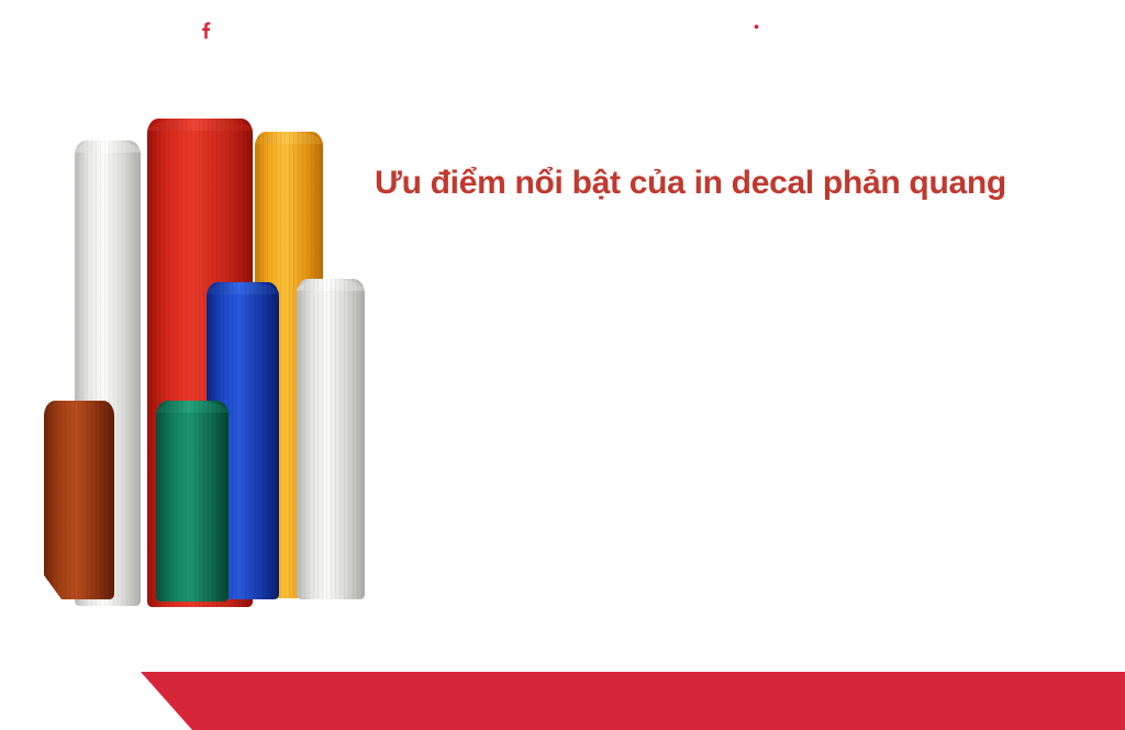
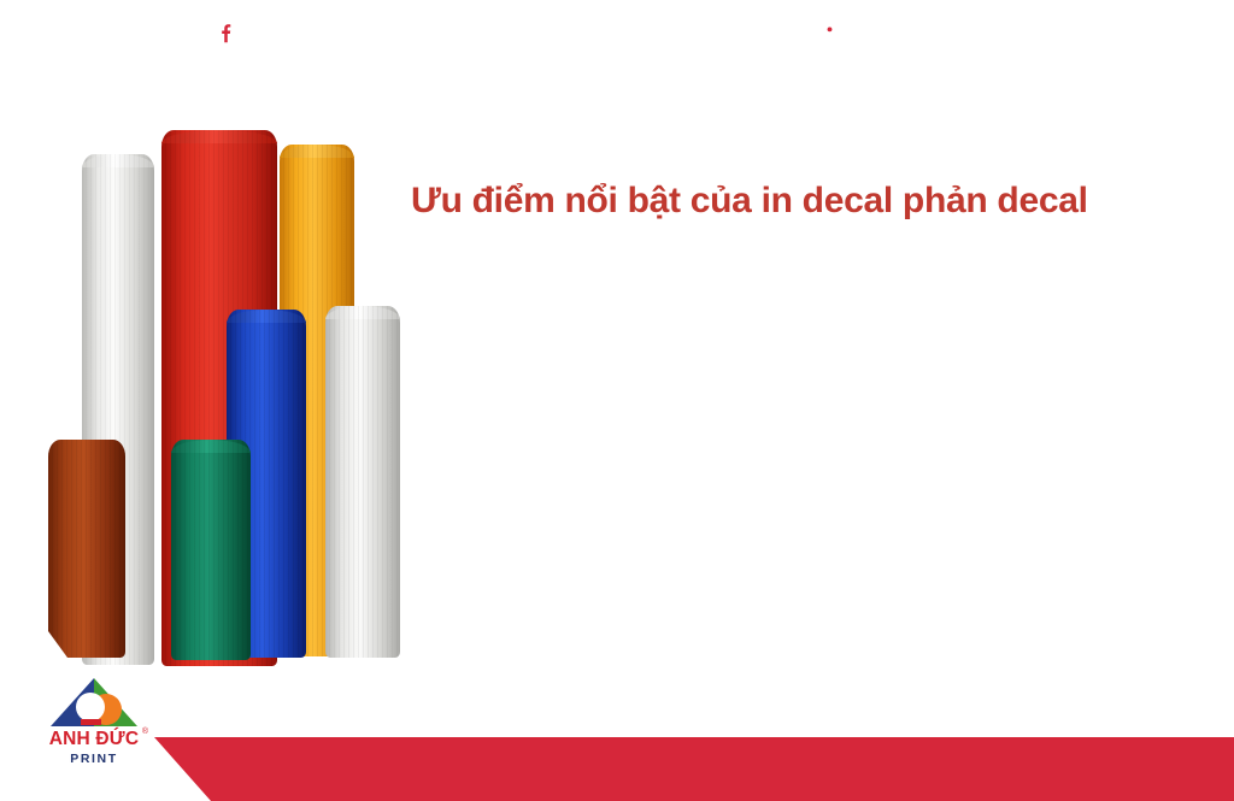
- Ưu điểm nổi bật của in decal phản quang
+ Ưu điểm nổi bật của in decal phản decal
+ ANH ĐỨC
+ PRINT
